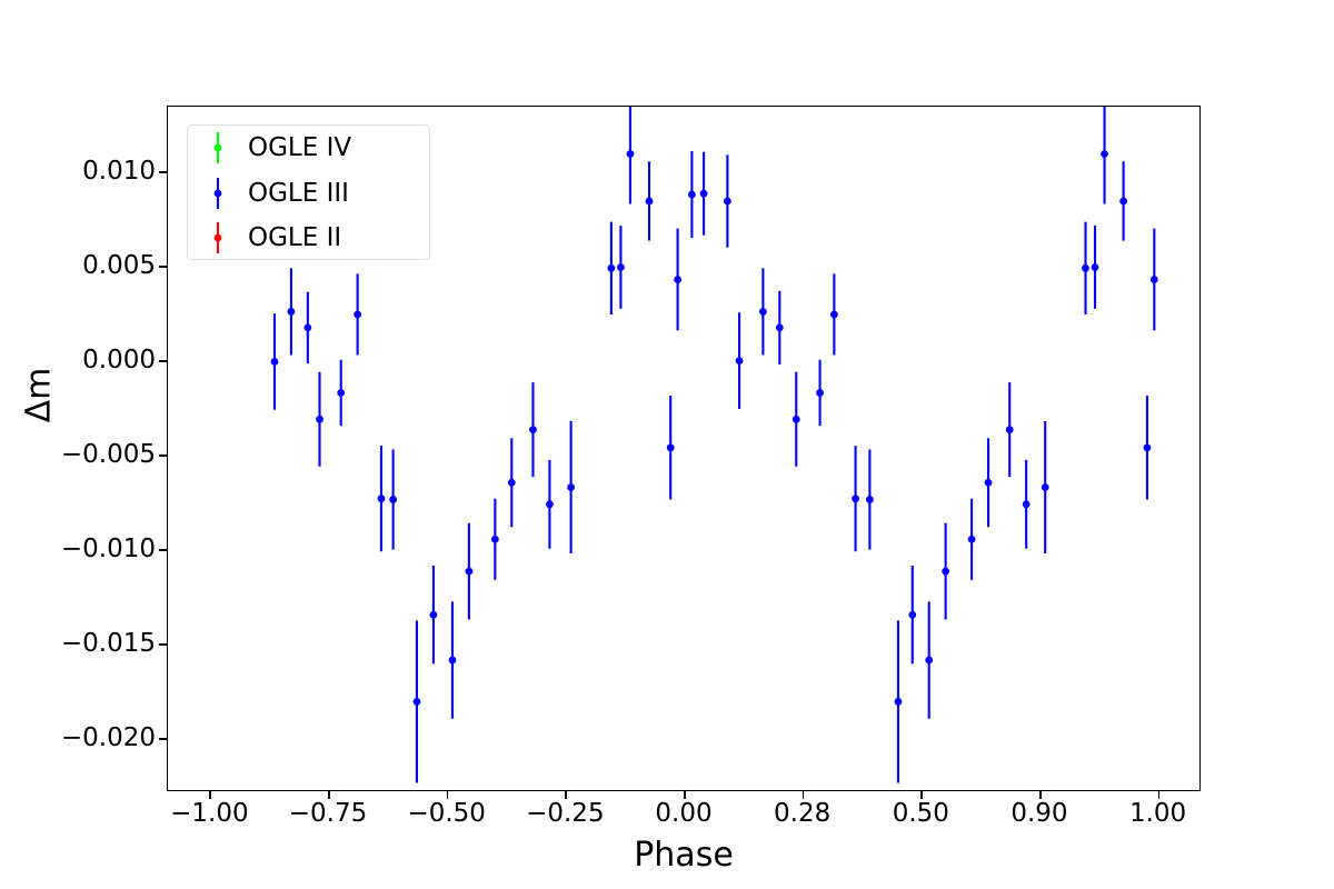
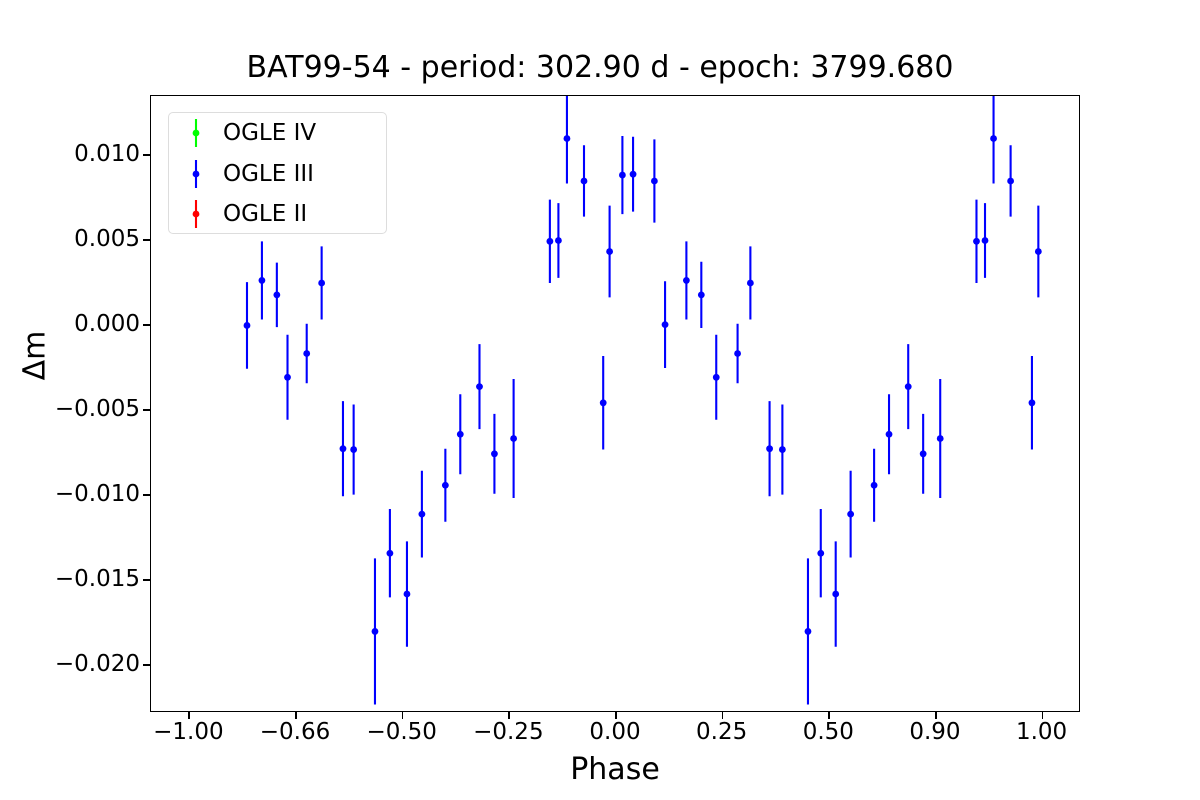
+ BAT99-54 - period: 302.90 d - epoch: 3799.680
  Phase
  −0.020
  −0.015
  −0.010
  −0.005
  0.000
  0.005
  0.010
  −1.00
- −0.75
+ −0.66
  −0.50
  −0.25
  0.00
- 0.28
+ 0.25
  0.50
  0.90
  1.00
  OGLE IV
  OGLE III
  OGLE II
